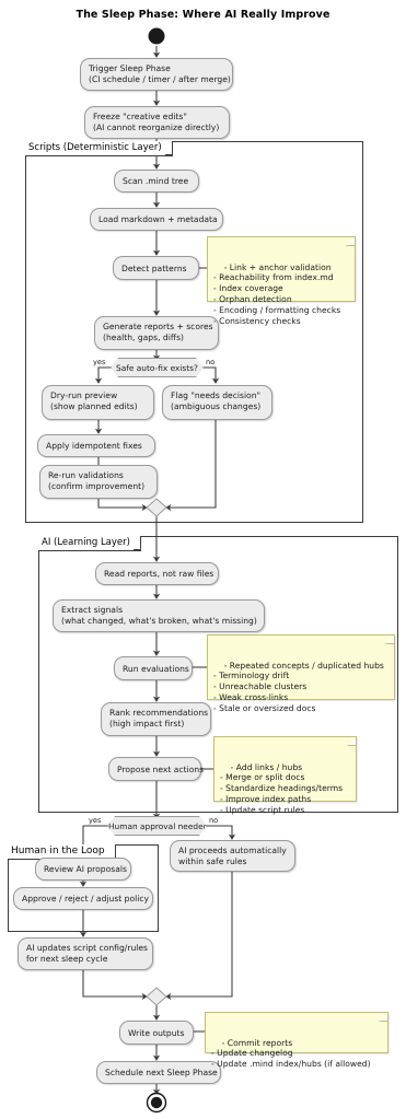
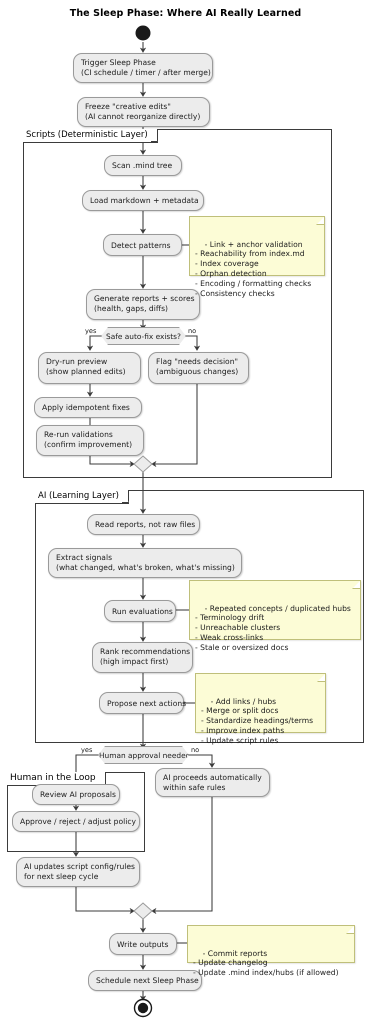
- The Sleep Phase: Where AI Really Improve
+ The Sleep Phase: Where AI Really Learned
  Scripts (Deterministic Layer)
  AI (Learning Layer)
  Human in the Loop
  Trigger Sleep Phase
  (CI schedule / timer / after merge)
  Freeze "creative edits"
  (AI cannot reorganize directly)
  Scan .mind tree
  Load markdown + metadata
  Detect patterns
  Generate reports + scores
  (health, gaps, diffs)
  Safe auto-fix exists?
  yes
  no
  Dry-run preview
  (show planned edits)
  Flag "needs decision"
  (ambiguous changes)
  Apply idempotent fixes
  Re-run validations
  (confirm improvement)
  Read reports, not raw files
  Extract signals
  (what changed, what's broken, what's missing)
  Run evaluations
  Rank recommendations
  (high impact first)
  Propose next actions
  Human approval needed
  yes
  no
  AI proceeds automatically
  within safe rules
  Review AI proposals
  Approve / reject / adjust policy
  AI updates script config/rules
  for next sleep cycle
  Write outputs
  Schedule next Sleep Pha
  - Link + anchor validation
  - Reachability from index.md
  - Index coverage
  - Orphan detection
  - Encoding / formatting checks
  - Consistency checks
  - Repeated concepts / duplicated hubs
  - Terminology drift
  - Unreachable clusters
  - Weak cross-links
  - Stale or oversized docs
  - Add links / hubs
  - Merge or split docs
  - Standardize headings/terms
  - Improve index paths
  - Update script rules
  - Commit reports
  - Update changelog
  - Update .mind index/hubs (if allowed)
